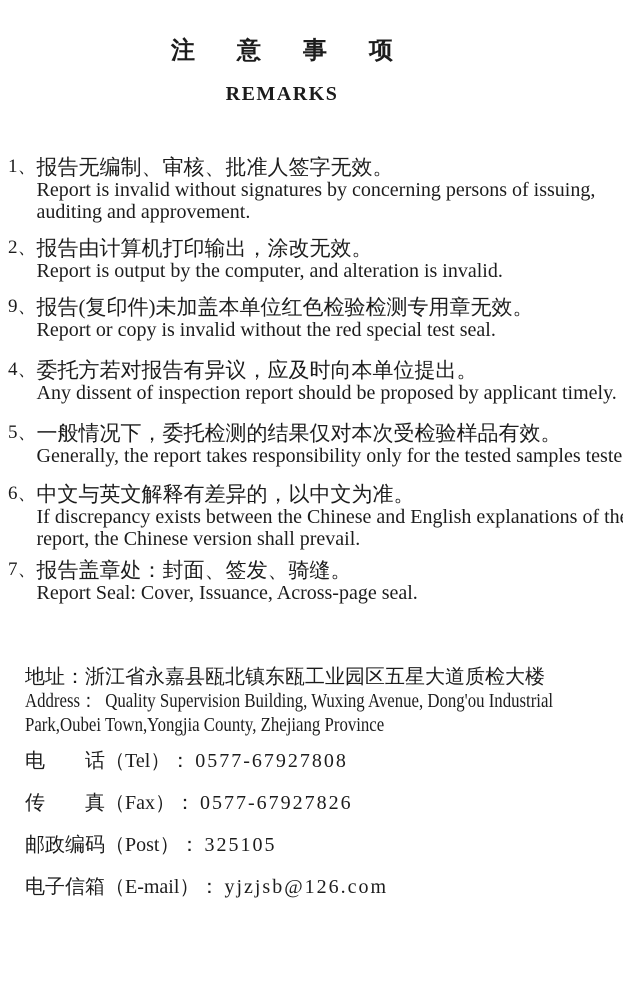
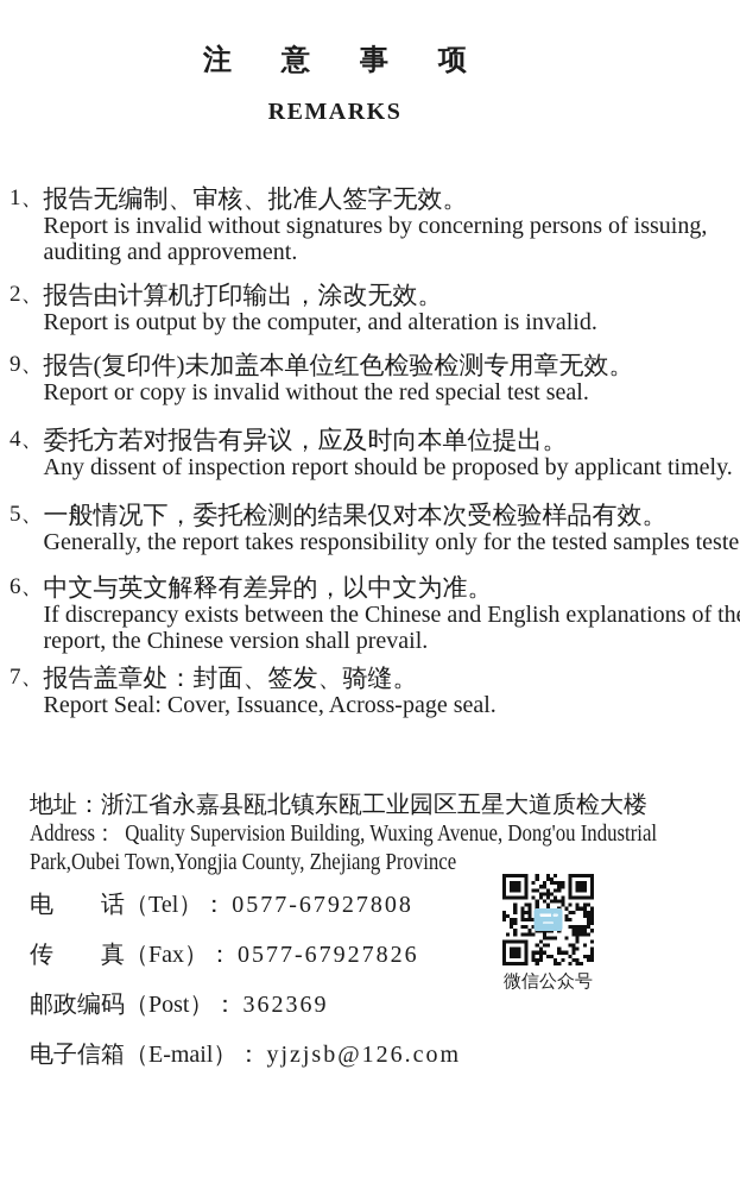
  注意事项
  REMARKS
  1、
  报告无编制、审核、批准人签字无效。 Report is invalid without signatures by concerning persons of issuing, auditing and approvement.
  2、
  报告由计算机打印输出，涂改无效。 Report is output by the computer, and alteration is invalid.
  9、
  报告(复印件)未加盖本单位红色检验检测专用章无效。 Report or copy is invalid without the red special test seal.
  4、
  委托方若对报告有异议，应及时向本单位提出。 Any dissent of inspection report should be proposed by applicant timely.
  5、
  一般情况下，委托检测的结果仅对本次受检验样品有效。 Generally, the report takes responsibility only for the tested samples teste
  6、
  中文与英文解释有差异的，以中文为准。 If discrepancy exists between the Chinese and English explanations of th report, the Chinese version shall prevail.
  7、
  报告盖章处：封面、签发、骑缝。 Report Seal: Cover, Issuance, Across-page seal.
  地址：浙江省永嘉县瓯北镇东瓯工业园区五星大道质检大楼
  Address： Quality Supervision Building, Wuxing Avenue, Dong'ou Industrial
  Park,Oubei Town,Yongjia County, Zhejiang Province
  电 话（Tel）： 0577-67927808
  传 真（Fax）： 0577-67927826
- 邮政编码（Post）： 325105
+ 邮政编码（Post）： 362369
  电子信箱（E-mail）： yjzjsb@126.com
+ 微信公众号
